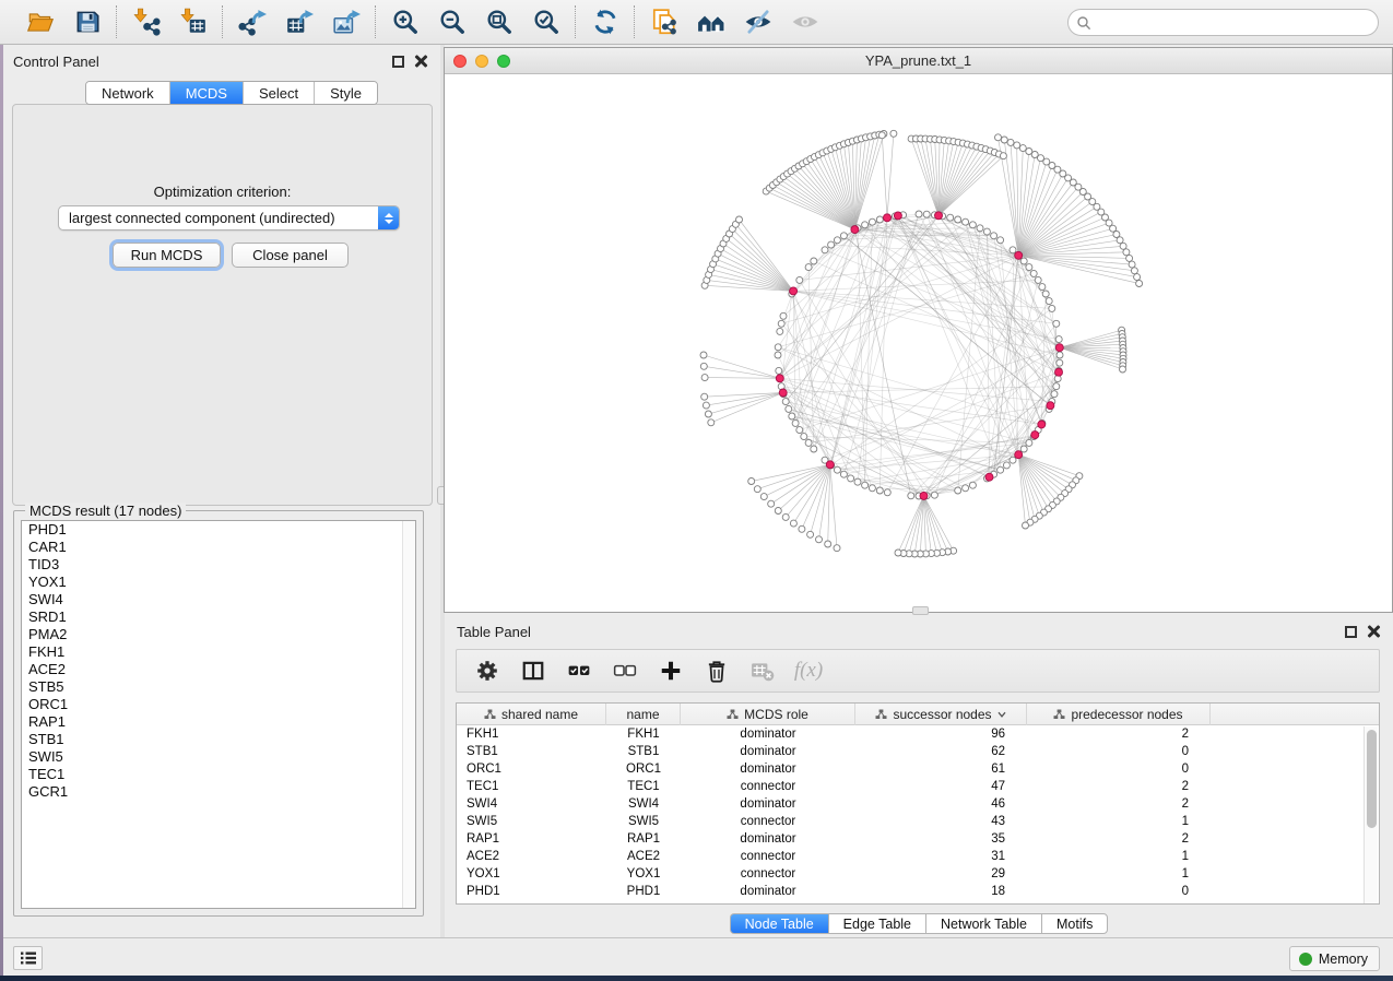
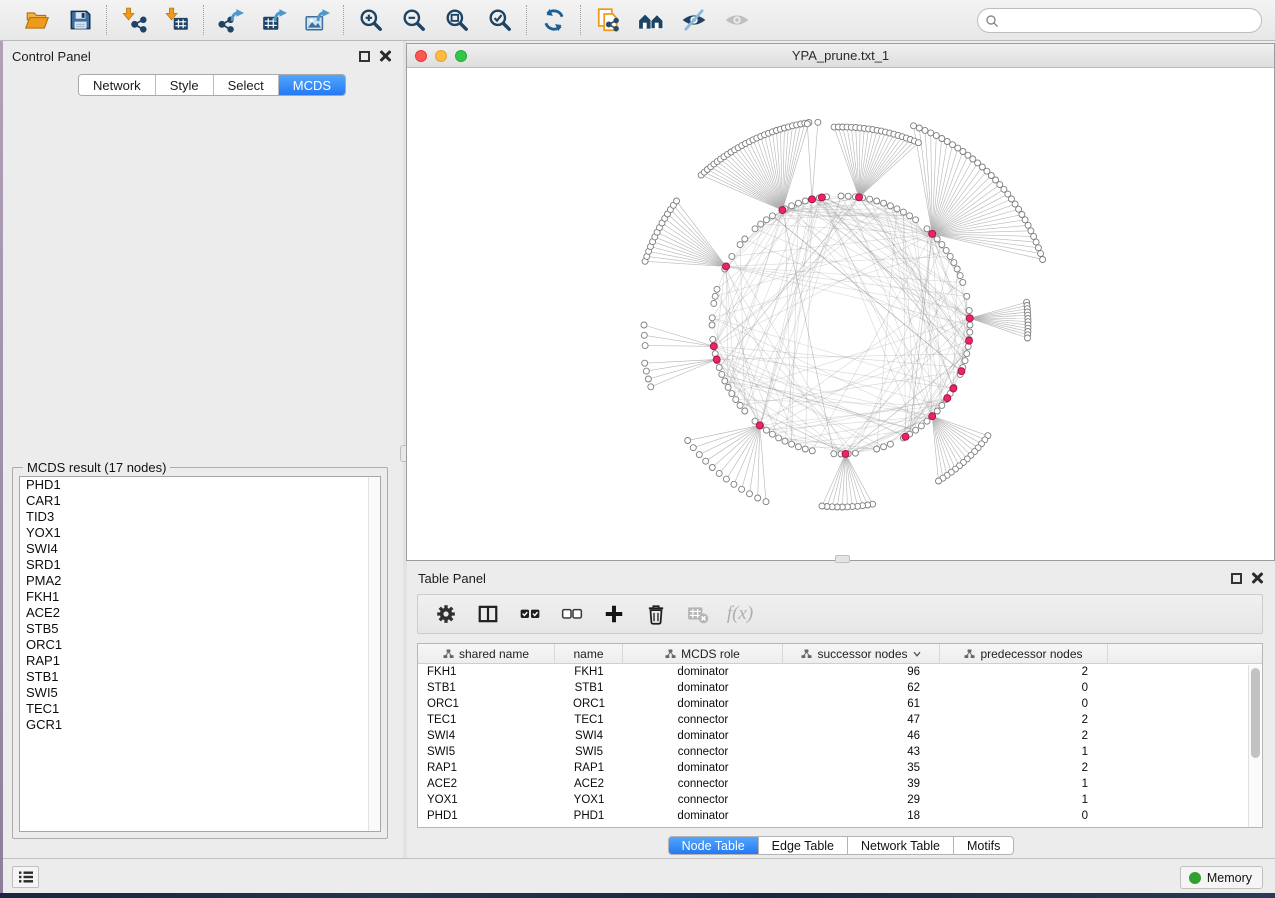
  Control Panel
  Network
- MCDS
+ Style
  Select
- Style
+ MCDS
- Optimization criterion:
- largest connected component (undirected)
- Run MCDS
- Close panel
  MCDS result (17 nodes)
  PHD1
  CAR1
  TID3
  YOX1
  SWI4
  SRD1
  PMA2
  FKH1
  ACE2
  STB5
  ORC1
  RAP1
  STB1
  SWI5
  TEC1
  GCR1
  YPA_prune.txt_1
  Table Panel
  f(x)
  shared name
  name
  MCDS role
  successor nodes
  predecessor nodes
  FKH1
  FKH1
  dominator
  96
  2
  STB1
  STB1
  dominator
  62
  0
  ORC1
  ORC1
  dominator
  61
  0
  TEC1
  TEC1
  connector
  47
  2
  SWI4
  SWI4
  dominator
  46
  2
  SWI5
  SWI5
  connector
  43
  1
  RAP1
  RAP1
  dominator
  35
  2
  ACE2
  ACE2
  connector
- 31
+ 39
  1
  YOX1
  YOX1
  connector
  29
  1
  PHD1
  PHD1
  dominator
  18
  0
  Node Table
  Edge Table
  Network Table
  Motifs
  Memory
